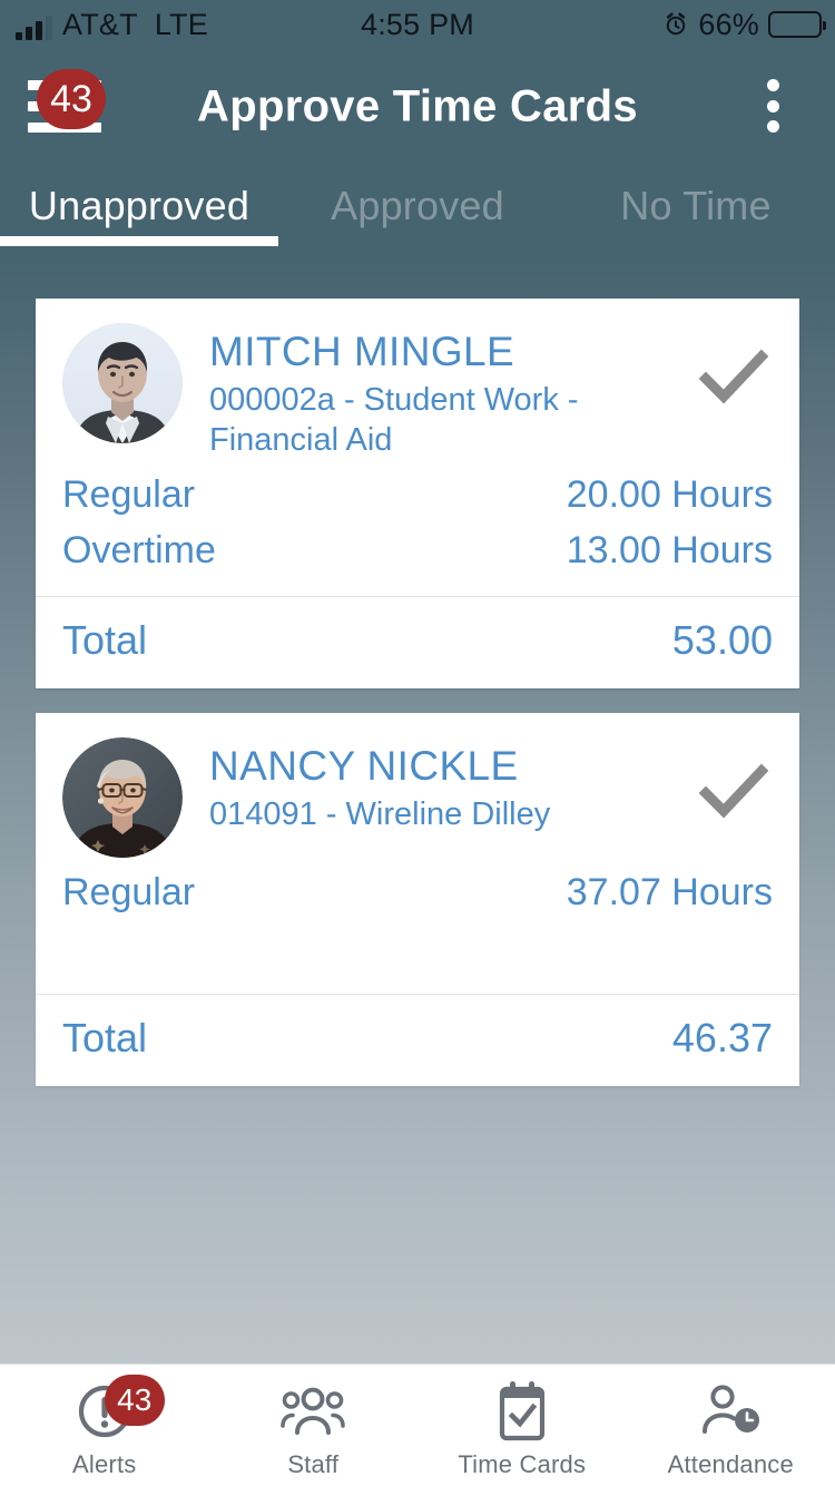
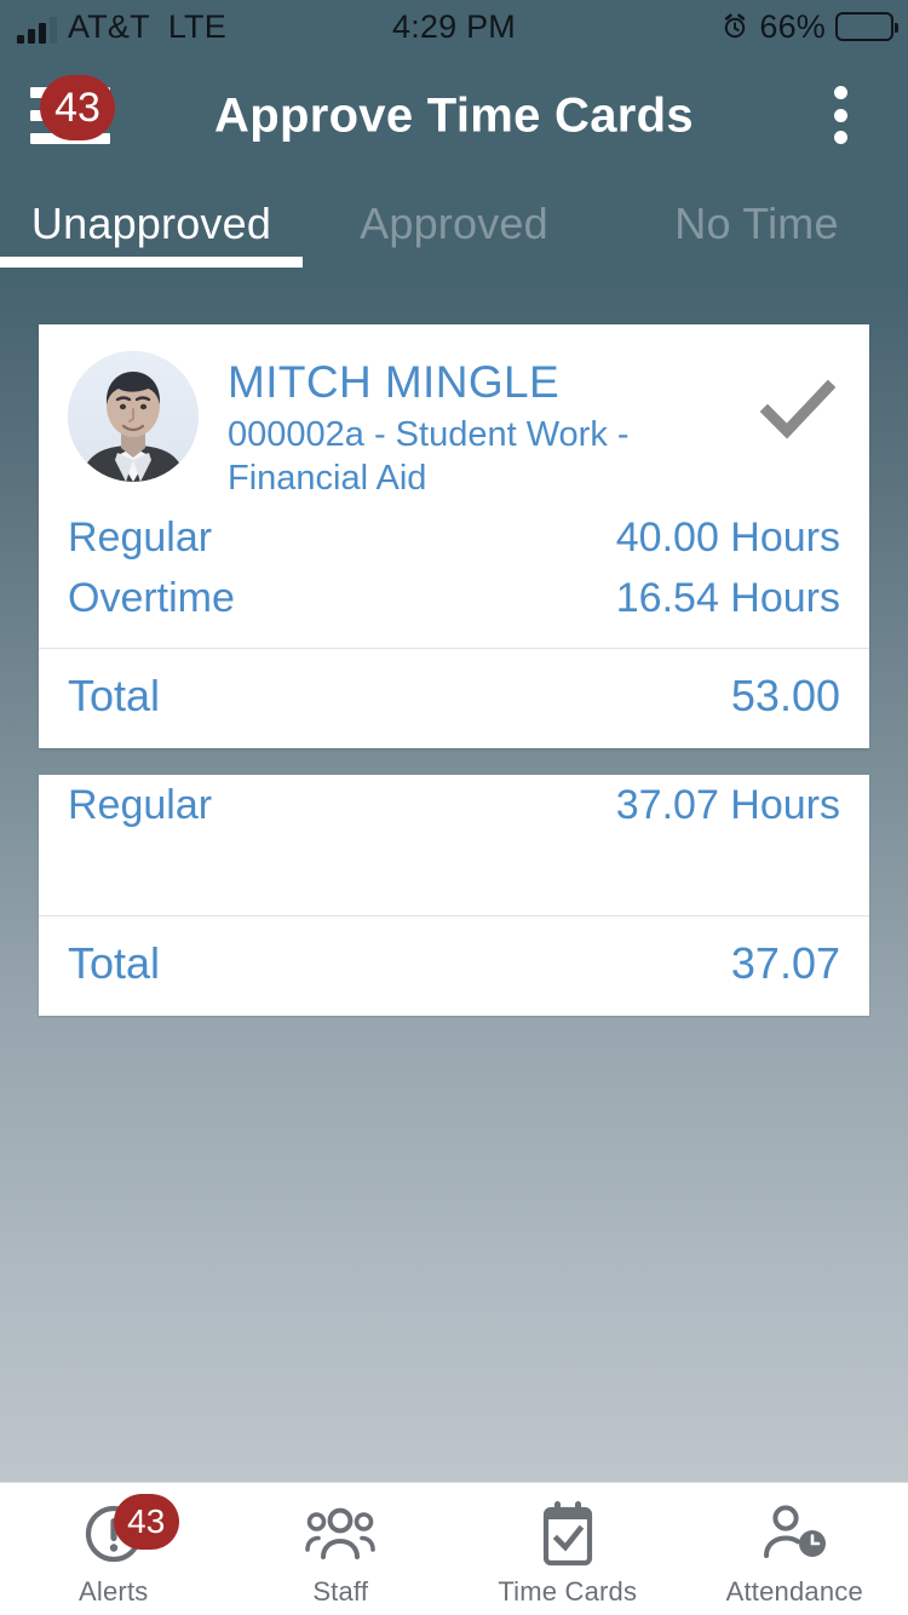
  AT&T
  LTE
- 4:55 PM
+ 4:29 PM
  66%
  43
  Approve Time Cards
  Unapproved
  Approved
  No Time
  MITCH MINGLE
  000002a - Student Work - Financial Aid
  Regular
- 20.00 Hours
+ 40.00 Hours
  Overtime
- 13.00 Hours
+ 16.54 Hours
  Total
  53.00
- NANCY NICKLE
- 014091 - Wireline Dilley
  Regular
  37.07 Hours
  Total
- 46.37
+ 37.07
  43
  Alerts
  Staff
  Time Cards
  Attendance
